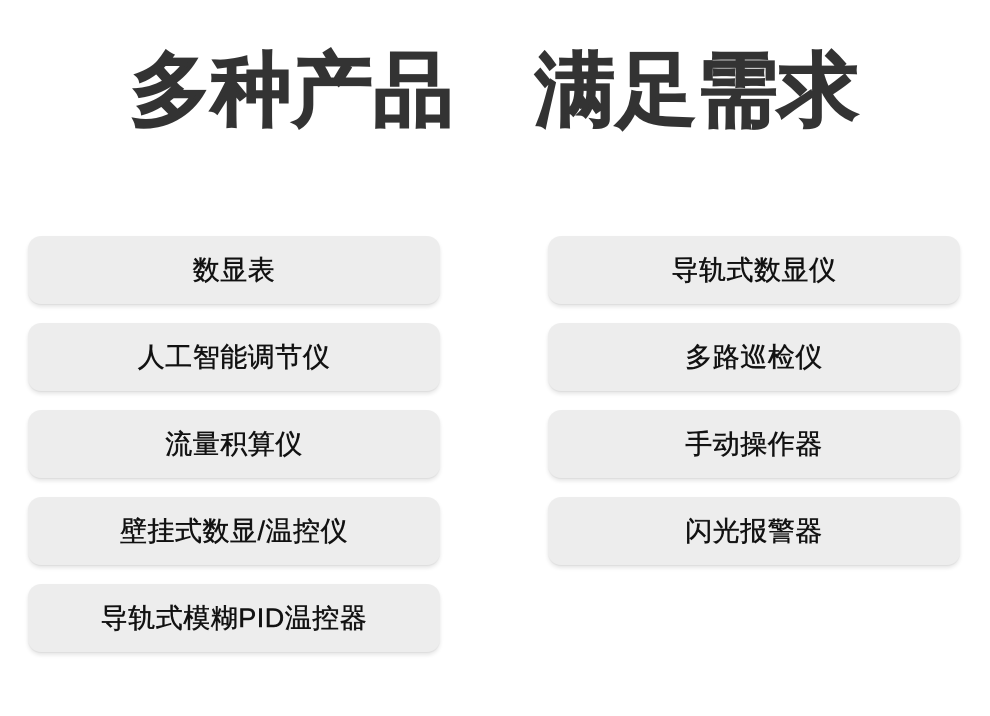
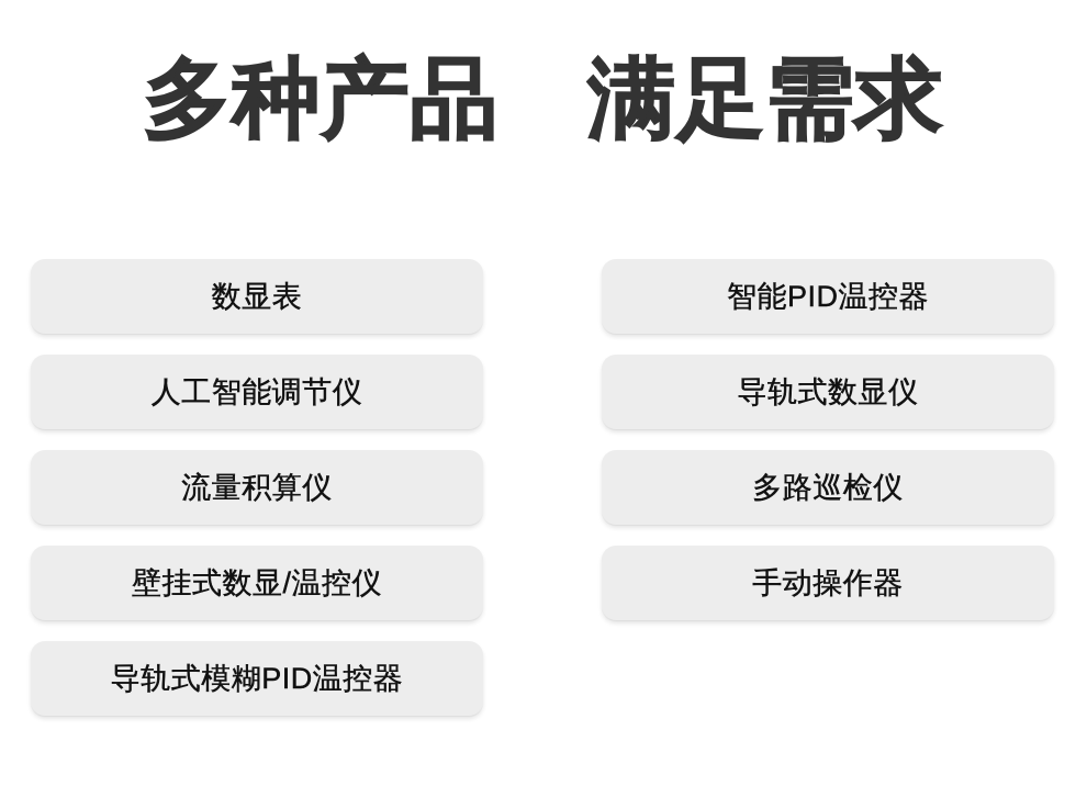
  多种产品 满足需求
  数显表
  人工智能调节仪
  流量积算仪
  壁挂式数显/温控仪
  导轨式模糊PID温控器
+ 智能PID温控器
  导轨式数显仪
  多路巡检仪
  手动操作器
- 闪光报警器
